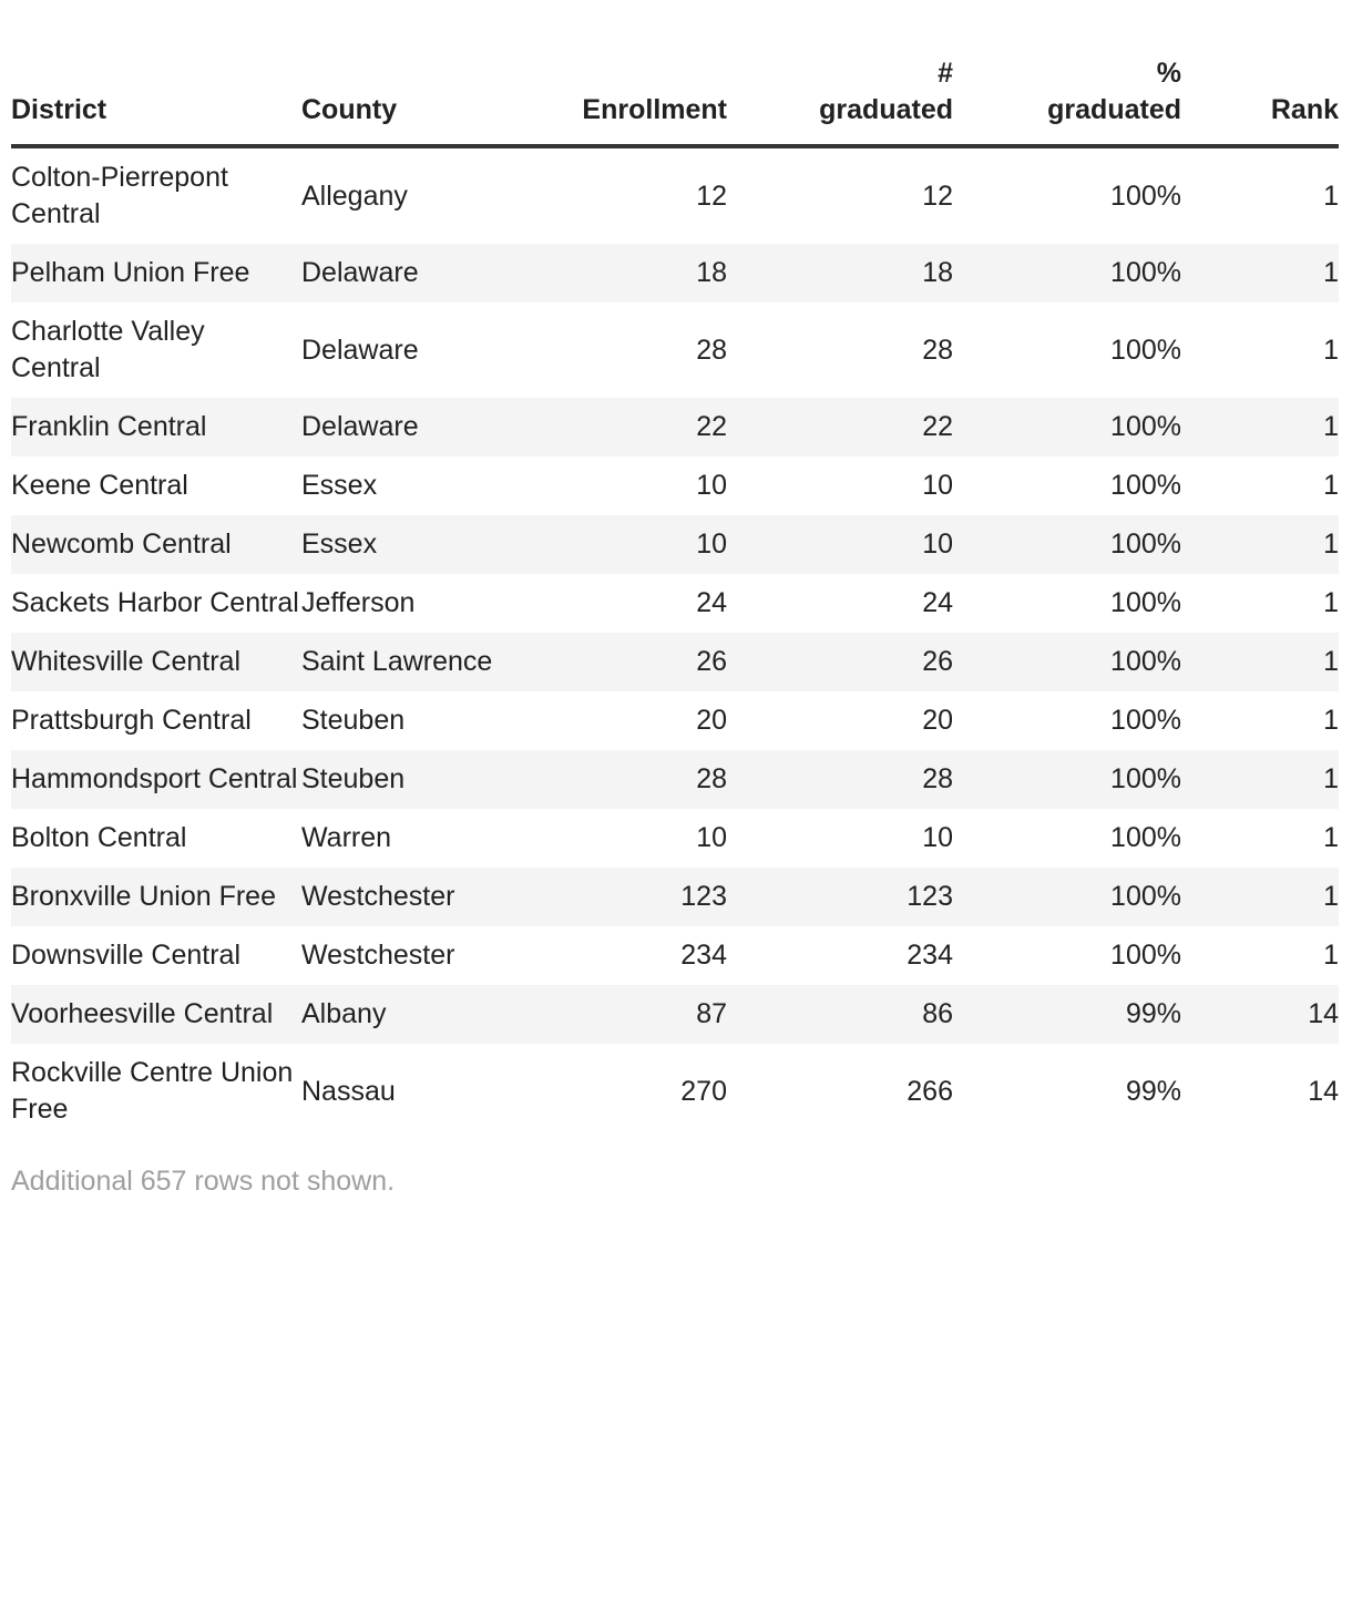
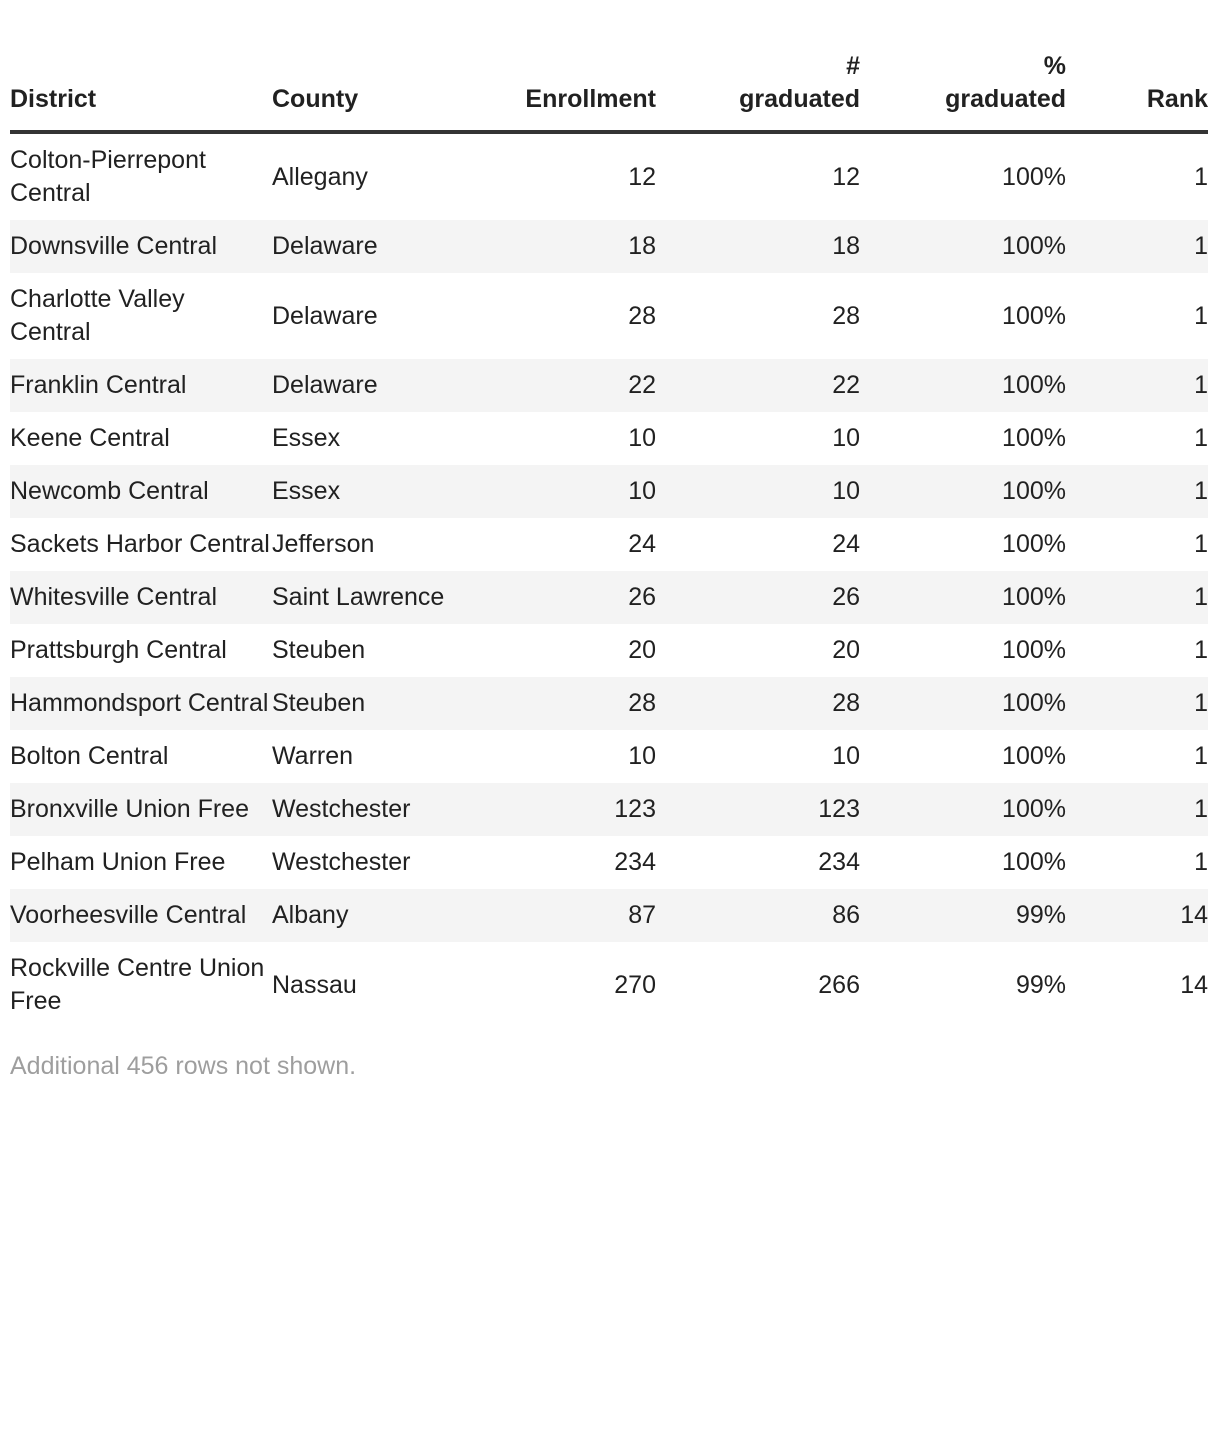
  District	County	Enrollment	# graduated	% graduated	Rank
  Colton-Pierrepont Central	Allegany	12	12	100%	1
- Pelham Union Free	Delaware	18	18	100%	1
+ Downsville Central	Delaware	18	18	100%	1
  Charlotte Valley Central	Delaware	28	28	100%	1
  Franklin Central	Delaware	22	22	100%	1
  Keene Central	Essex	10	10	100%	1
  Newcomb Central	Essex	10	10	100%	1
  Sackets Harbor Central	Jefferson	24	24	100%	1
  Whitesville Central	Saint Lawrence	26	26	100%	1
  Prattsburgh Central	Steuben	20	20	100%	1
  Hammondsport Central	Steuben	28	28	100%	1
  Bolton Central	Warren	10	10	100%	1
  Bronxville Union Free	Westchester	123	123	100%	1
- Downsville Central	Westchester	234	234	100%	1
+ Pelham Union Free	Westchester	234	234	100%	1
  Voorheesville Central	Albany	87	86	99%	14
  Rockville Centre Union Free	Nassau	270	266	99%	14
- Additional 657 rows not shown.
+ Additional 456 rows not shown.
